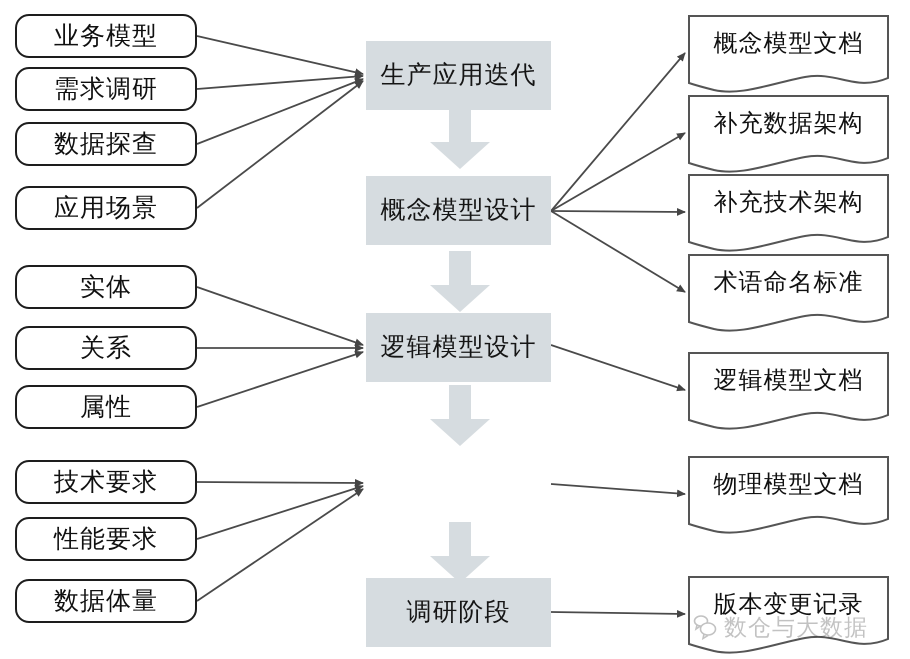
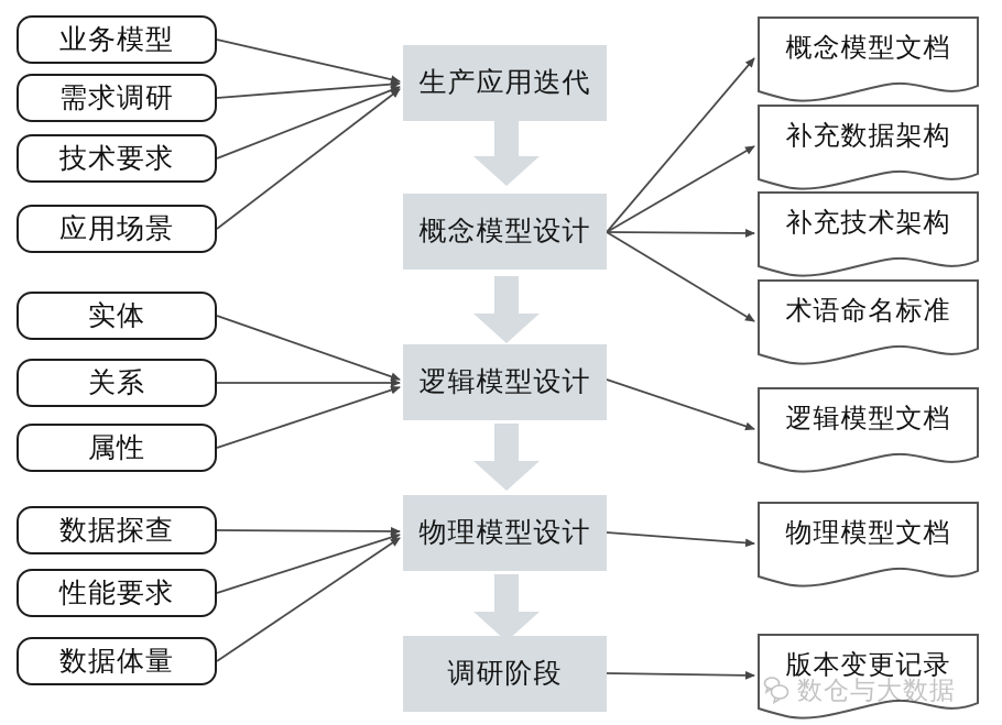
  业务模型
  需求调研
- 数据探查
+ 技术要求
  应用场景
  实体
  关系
  属性
- 技术要求
+ 数据探查
  性能要求
  数据体量
  生产应用迭代
  概念模型设计
  逻辑模型设计
+ 物理模型设计
  调研阶段
  概念模型文档
  补充数据架构
  补充技术架构
  术语命名标准
  逻辑模型文档
  物理模型文档
  版本变更记录
  数仓与大数据
